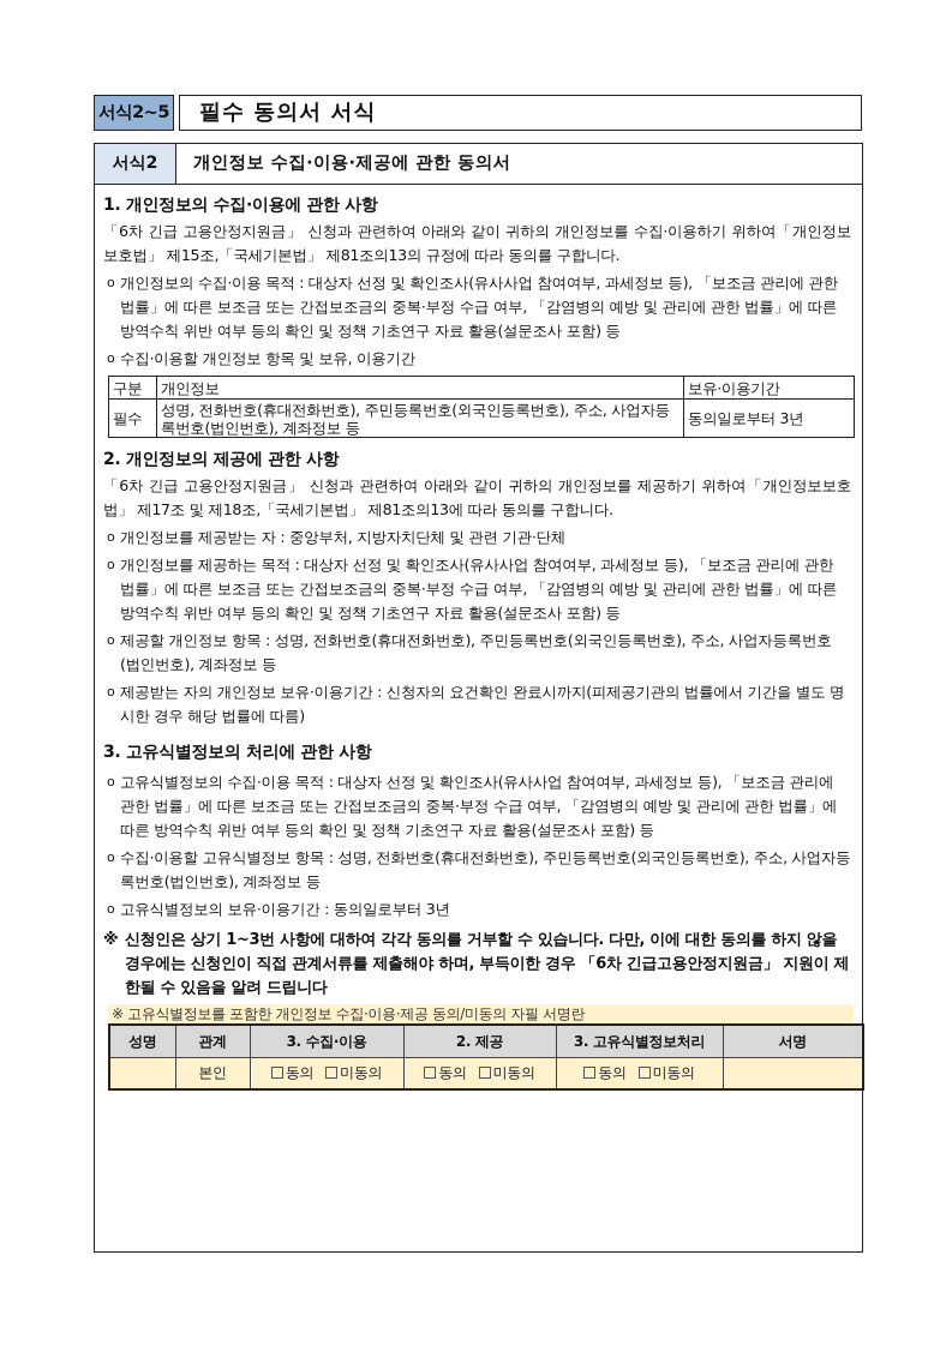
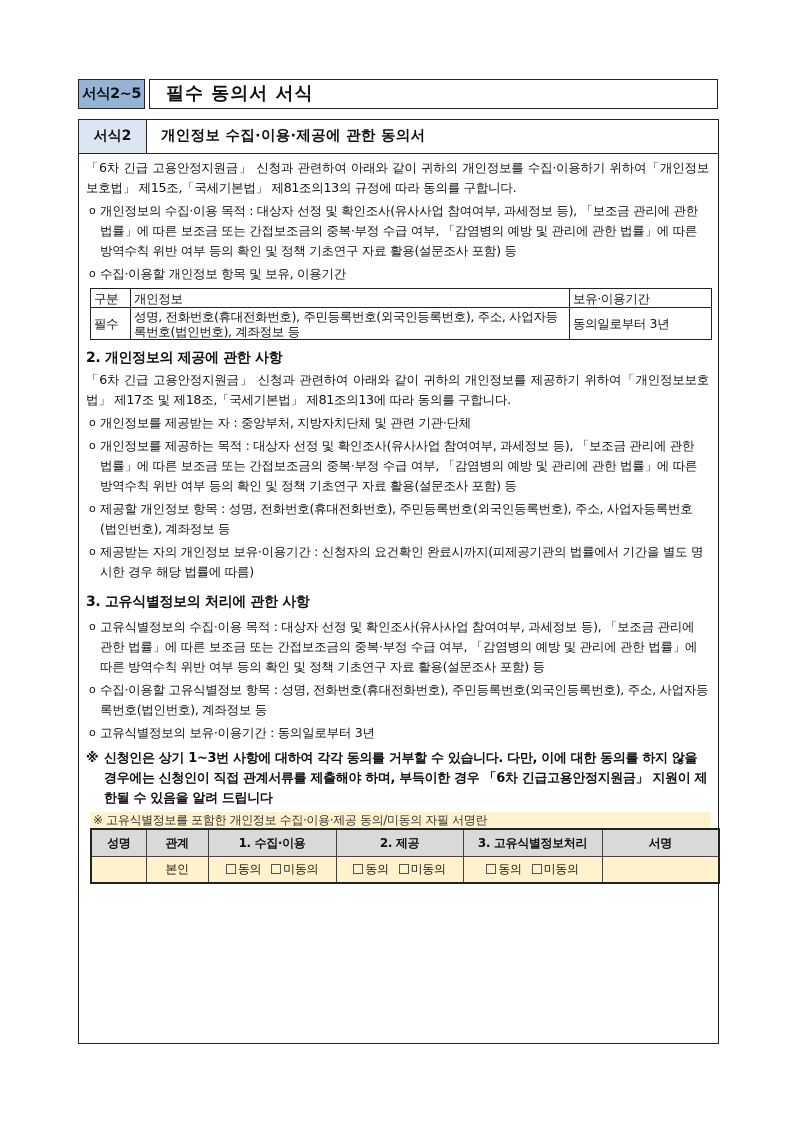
  서식2~5
  필수 동의서 서식
  서식2
  개인정보 수집·이용·제공에 관한 동의서
- 1. 개인정보의 수집·이용에 관한 사항
  「6차 긴급 고용안정지원금」 신청과 관련하여 아래와 같이 귀하의 개인정보를 수집·이용하기 위하여「개인정보보호법」 제15조,「국세기본법」 제81조의13의 규정에 따라 동의를 구합니다.
  o
  개인정보의 수집·이용 목적 : 대상자 선정 및 확인조사(유사사업 참여여부, 과세정보 등), 「보조금 관리에 관한 법률」에 따른 보조금 또는 간접보조금의 중복·부정 수급 여부, 「감염병의 예방 및 관리에 관한 법률」에 따른 방역수칙 위반 여부 등의 확인 및 정책 기초연구 자료 활용(설문조사 포함) 등
  o
  수집·이용할 개인정보 항목 및 보유, 이용기간
  구분	개인정보	보유·이용기간
  필수	성명, 전화번호(휴대전화번호), 주민등록번호(외국인등록번호), 주소, 사업자등록번호(법인번호), 계좌정보 등	동의일로부터 3년
  2. 개인정보의 제공에 관한 사항
  「6차 긴급 고용안정지원금」 신청과 관련하여 아래와 같이 귀하의 개인정보를 제공하기 위하여「개인정보보호법」 제17조 및 제18조,「국세기본법」 제81조의13에 따라 동의를 구합니다.
  o
  개인정보를 제공받는 자 : 중앙부처, 지방자치단체 및 관련 기관·단체
  o
  개인정보를 제공하는 목적 : 대상자 선정 및 확인조사(유사사업 참여여부, 과세정보 등), 「보조금 관리에 관한 법률」에 따른 보조금 또는 간접보조금의 중복·부정 수급 여부, 「감염병의 예방 및 관리에 관한 법률」에 따른 방역수칙 위반 여부 등의 확인 및 정책 기초연구 자료 활용(설문조사 포함) 등
  o
  제공할 개인정보 항목 : 성명, 전화번호(휴대전화번호), 주민등록번호(외국인등록번호), 주소, 사업자등록번호(법인번호), 계좌정보 등
  o
  제공받는 자의 개인정보 보유·이용기간 : 신청자의 요건확인 완료시까지(피제공기관의 법률에서 기간을 별도 명시한 경우 해당 법률에 따름)
  3. 고유식별정보의 처리에 관한 사항
  o
  고유식별정보의 수집·이용 목적 : 대상자 선정 및 확인조사(유사사업 참여여부, 과세정보 등), 「보조금 관리에 관한 법률」에 따른 보조금 또는 간접보조금의 중복·부정 수급 여부, 「감염병의 예방 및 관리에 관한 법률」에 따른 방역수칙 위반 여부 등의 확인 및 정책 기초연구 자료 활용(설문조사 포함) 등
  o
  수집·이용할 고유식별정보 항목 : 성명, 전화번호(휴대전화번호), 주민등록번호(외국인등록번호), 주소, 사업자등록번호(법인번호), 계좌정보 등
  o
  고유식별정보의 보유·이용기간 : 동의일로부터 3년
  ※
  신청인은 상기 1~3번 사항에 대하여 각각 동의를 거부할 수 있습니다. 다만, 이에 대한 동의를 하지 않을 경우에는 신청인이 직접 관계서류를 제출해야 하며, 부득이한 경우 「6차 긴급고용안정지원금」 지원이 제한될 수 있음을 알려 드립니다
  ※ 고유식별정보를 포함한 개인정보 수집·이용·제공 동의/미동의 자필 서명란
- 성명	관계	3. 수집·이용	2. 제공	3. 고유식별정보처리	서명
+ 성명	관계	1. 수집·이용	2. 제공	3. 고유식별정보처리	서명
  	본인	동의 미동의	동의 미동의	동의 미동의
